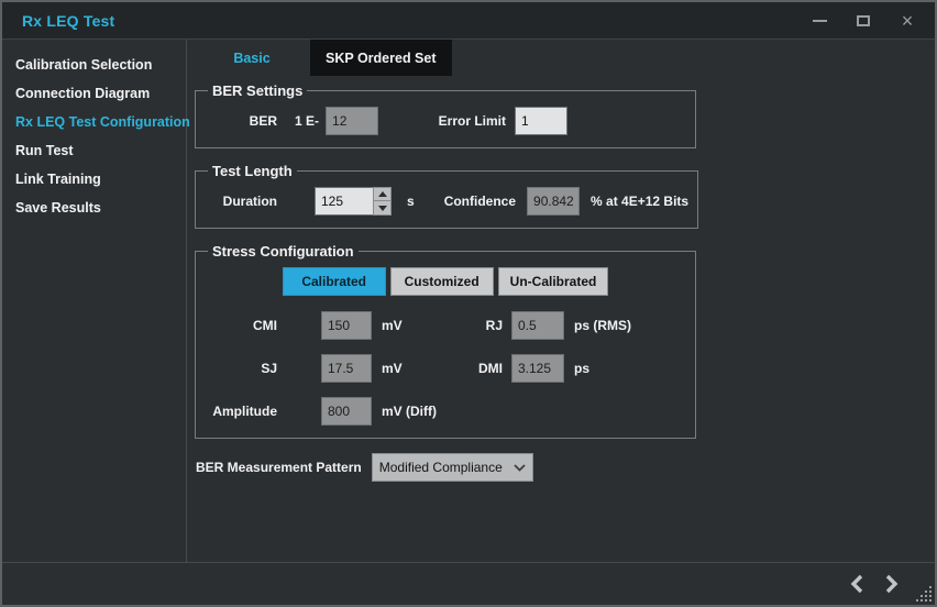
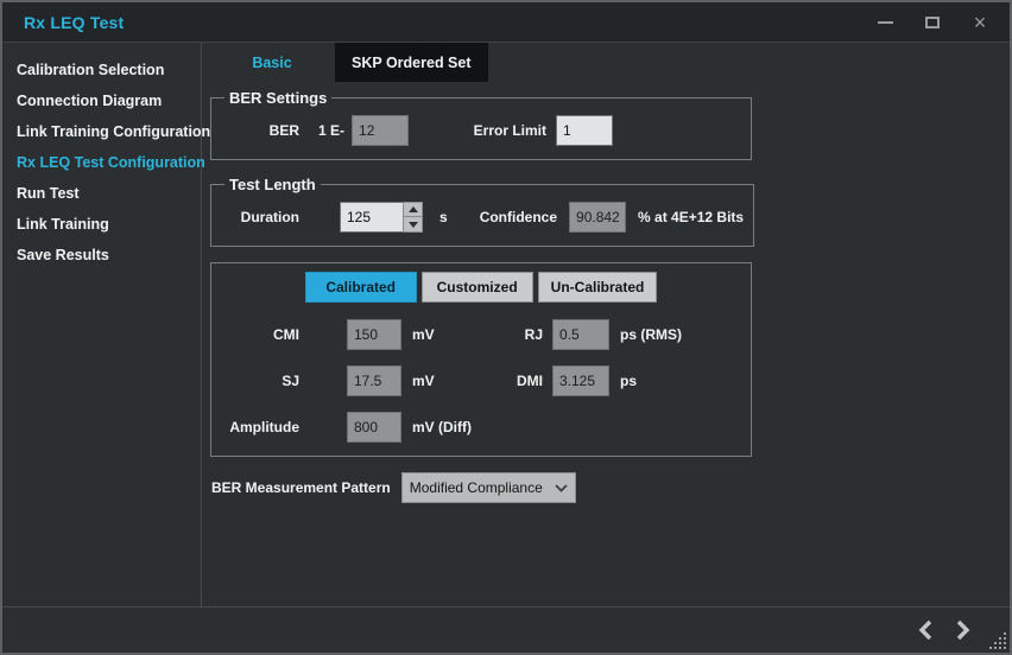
  Rx LEQ Test
  ×
  Calibration Selection
  Connection Diagram
+ Link Training Configuration
  Rx LEQ Test Configuration
  Run Test
  Link Training
  Save Results
  Basic
  SKP Ordered Set
  BER Settings
  BER
  1 E-
  12
  Error Limit
  1
  Test Length
  Duration
  125
  s
  Confidence
  90.842
  % at 4E+12 Bits
- Stress Configuration
  Calibrated
  Customized
  Un-Calibrated
  CMI
  150
  mV
  RJ
  0.5
  ps (RMS)
  SJ
  17.5
  mV
  DMI
  3.125
  ps
  Amplitude
  800
  mV (Diff)
  BER Measurement Pattern
  Modified Compliance
